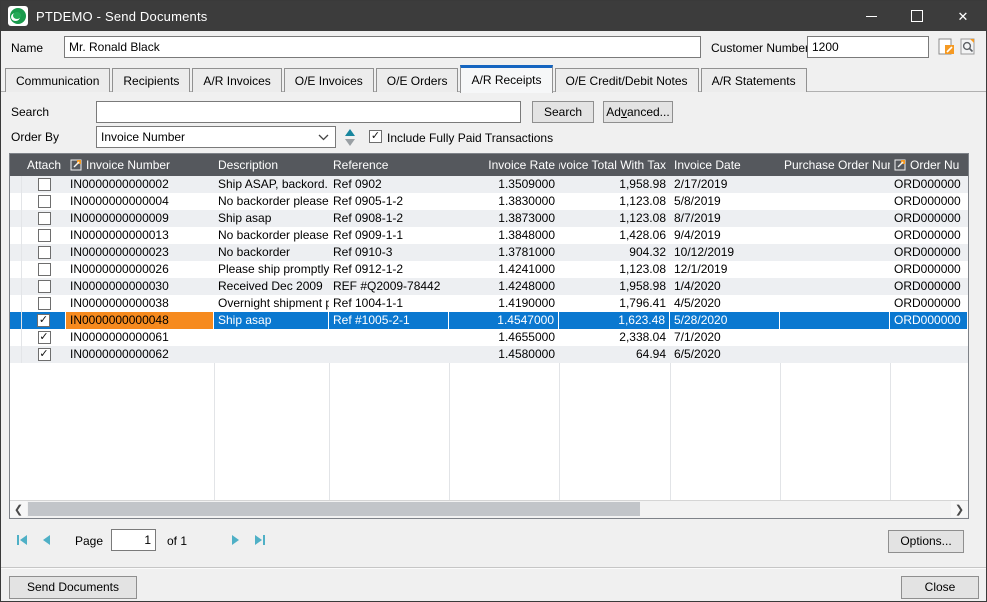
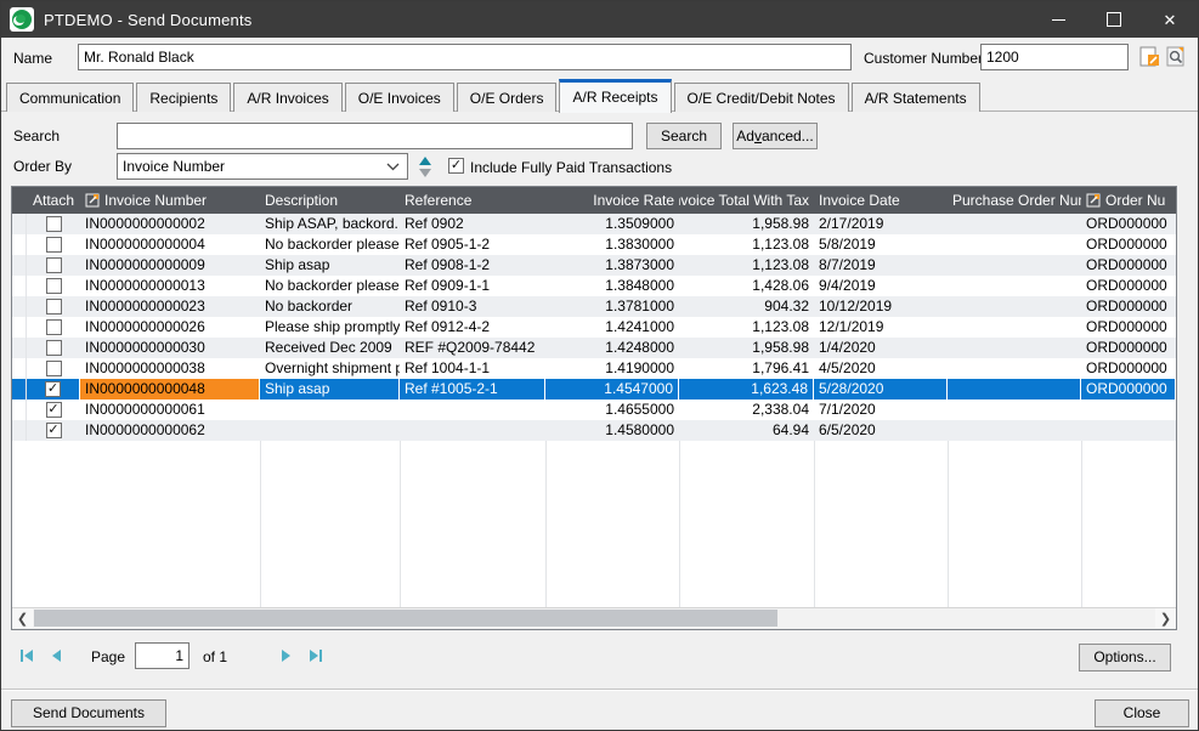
  PTDEMO - Send Documents
  ✕
  Name
  Mr. Ronald Black
  Customer Numbe
  1200
  Communication
  Recipients
  A/R Invoices
  O/E Invoices
  O/E Orders
  A/R Receipts
  O/E Credit/Debit Notes
  A/R Statements
  Search
  Search
  Advanced...
  Order By
  Invoice Number
  Include Fully Paid Transactions
  Attach
  Invoice Number
  Description
  Reference
  Invoice Rate
  voice Total With Tax
  Invoice Date
  Purchase Order Nu
  Order Nu
  IN0000000000002
  Ship ASAP, backord.
  Ref 0902
  1.3509000
  1,958.98
  2/17/2019
  ORD000000
  IN0000000000004
  No backorder please
  Ref 0905-1-2
  1.3830000
  1,123.08
  5/8/2019
  ORD000000
  IN0000000000009
  Ship asap
  Ref 0908-1-2
  1.3873000
  1,123.08
  8/7/2019
  ORD000000
  IN0000000000013
  No backorder please
  Ref 0909-1-1
  1.3848000
  1,428.06
  9/4/2019
  ORD000000
  IN0000000000023
  No backorder
  Ref 0910-3
  1.3781000
  904.32
  10/12/2019
  ORD000000
  IN0000000000026
  Please ship promptly
- Ref 0912-1-2
+ Ref 0912-4-2
  1.4241000
  1,123.08
  12/1/2019
  ORD000000
  IN0000000000030
  Received Dec 2009
  REF #Q2009-78442
  1.4248000
  1,958.98
  1/4/2020
  ORD000000
  IN0000000000038
  Overnight shipment p
  Ref 1004-1-1
  1.4190000
  1,796.41
  4/5/2020
  ORD000000
  IN0000000000048
  Ship asap
  Ref #1005-2-1
  1.4547000
  1,623.48
  5/28/2020
  ORD000000
  IN0000000000061
  1.4655000
  2,338.04
  7/1/2020
  IN0000000000062
  1.4580000
  64.94
  6/5/2020
  ❮
  ❯
  Page
  1
  of 1
  Options...
  Send Documents
  Close
